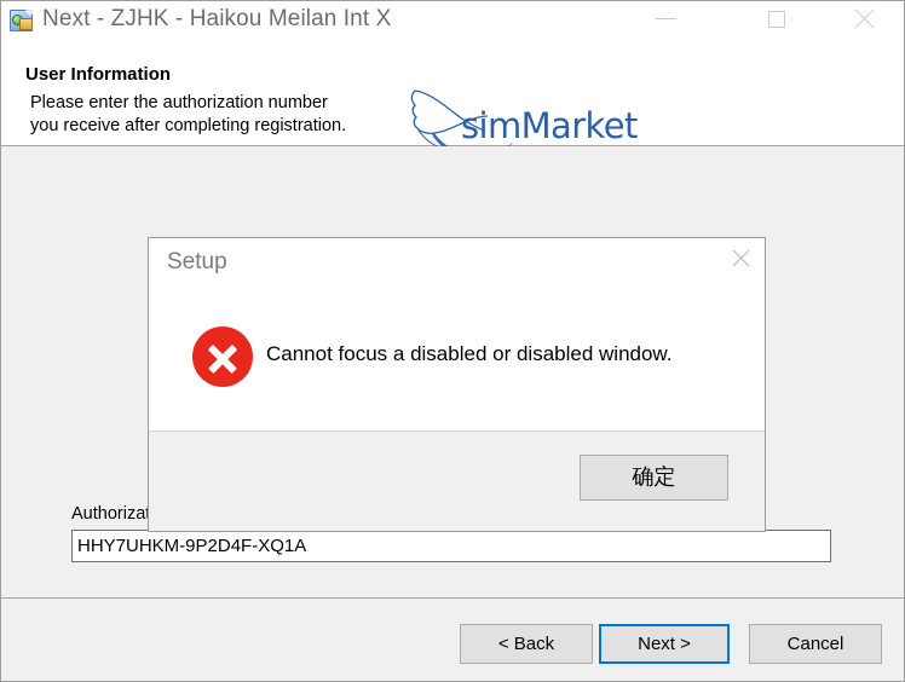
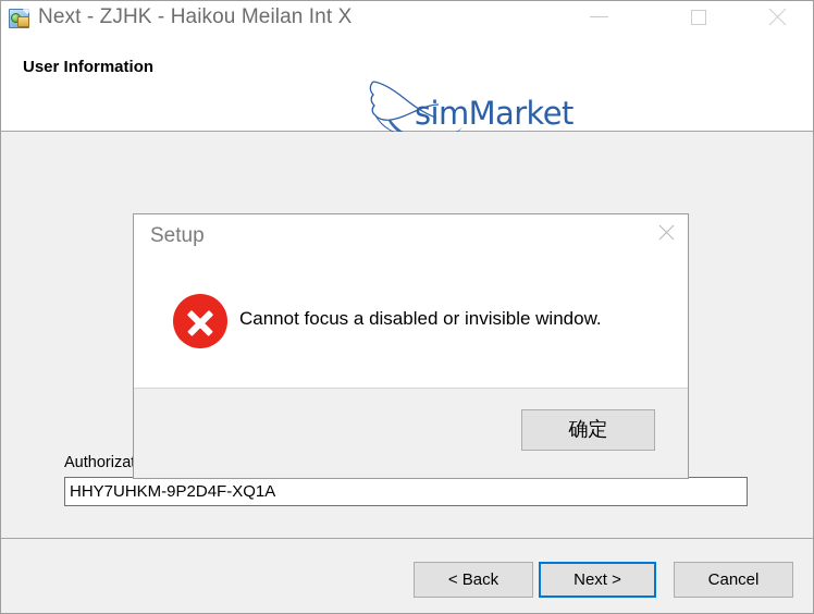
  Next - ZJHK - Haikou Meilan Int X
  User Information
- Please enter the authorization number
- you receive after completing registration.
  simMarket
  HHY7UHKM-9P2D4F-XQ1A
  < Back
  Next >
  Cancel
  Setup
- Cannot focus a disabled or disabled window.
+ Cannot focus a disabled or invisible window.
  确定
